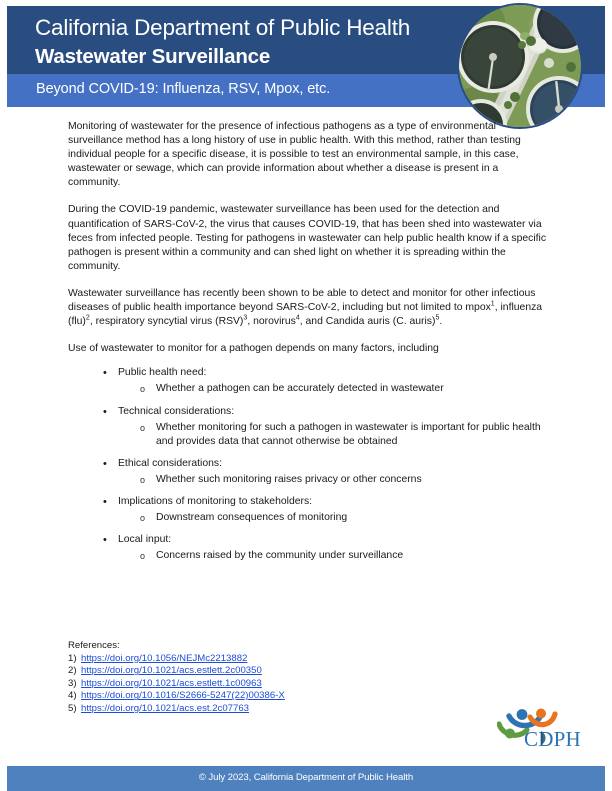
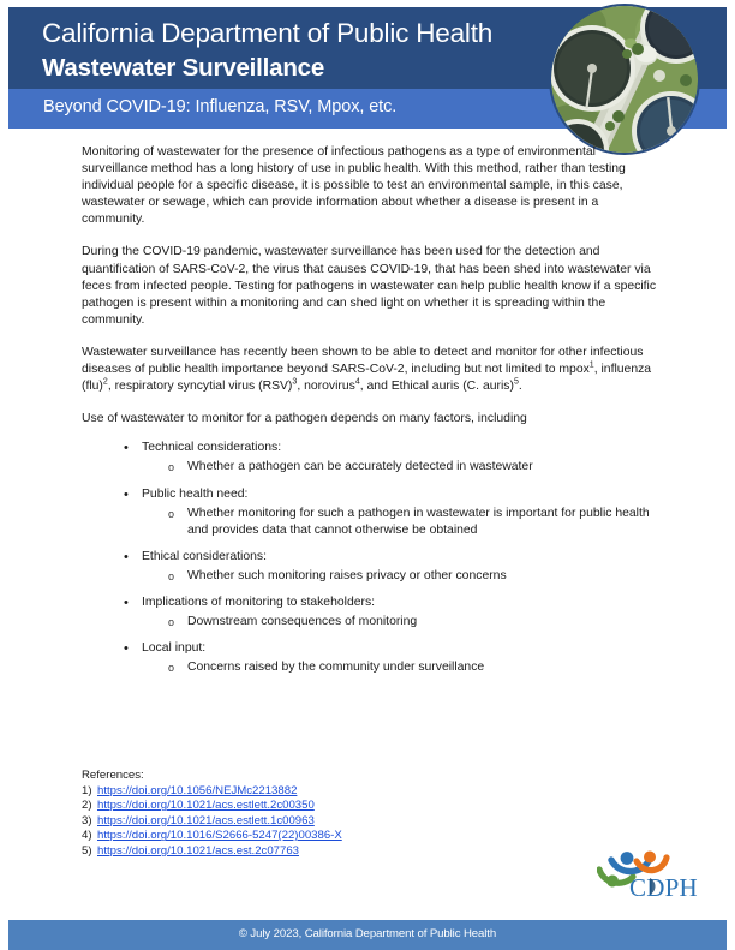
  California Department of Public Health
  Wastewater Surveillance
  Beyond COVID-19: Influenza, RSV, Mpox, etc.
  Monitoring of wastewater for the presence of infectious pathogens as a type of environmental surveillance method has a long history of use in public health. With this method, rather than testing individual people for a specific disease, it is possible to test an environmental sample, in this case, wastewater or sewage, which can provide information about whether a disease is present in a community.
- During the COVID-19 pandemic, wastewater surveillance has been used for the detection and quantification of SARS-CoV-2, the virus that causes COVID-19, that has been shed into wastewater via feces from infected people. Testing for pathogens in wastewater can help public health know if a specific pathogen is present within a community and can shed light on whether it is spreading within the community.
+ During the COVID-19 pandemic, wastewater surveillance has been used for the detection and quantification of SARS-CoV-2, the virus that causes COVID-19, that has been shed into wastewater via feces from infected people. Testing for pathogens in wastewater can help public health know if a specific pathogen is present within a monitoring and can shed light on whether it is spreading within the community.
- Wastewater surveillance has recently been shown to be able to detect and monitor for other infectious diseases of public health importance beyond SARS-CoV-2, including but not limited to mpox , influenza (flu) , respiratory syncytial virus (RSV) , norovirus , and Candida auris (C. auris) .
+ Wastewater surveillance has recently been shown to be able to detect and monitor for other infectious diseases of public health importance beyond SARS-CoV-2, including but not limited to mpox , influenza (flu) , respiratory syncytial virus (RSV) , norovirus , and Ethical auris (C. auris) .
  Use of wastewater to monitor for a pathogen depends on many factors, including
  •
- Public health need:
+ Technical considerations:
  o
  Whether a pathogen can be accurately detected in wastewater
  •
- Technical considerations:
+ Public health need:
  o
  Whether monitoring for such a pathogen in wastewater is important for public health and provides data that cannot otherwise be obtained
  •
  Ethical considerations:
  o
  Whether such monitoring raises privacy or other concerns
  •
  Implications of monitoring to stakeholders:
  o
  Downstream consequences of monitoring
  •
  Local input:
  o
  Concerns raised by the community under surveillance
  References:
  1) https://doi.org/10.1056/NEJMc2213882
  2) https://doi.org/10.1021/acs.estlett.2c00350
  3) https://doi.org/10.1021/acs.estlett.1c00963
  4) https://doi.org/10.1016/S2666-5247(22)00386-X
  5) https://doi.org/10.1021/acs.est.2c07763
  CDPH
  © July 2023, California Department of Public Health
